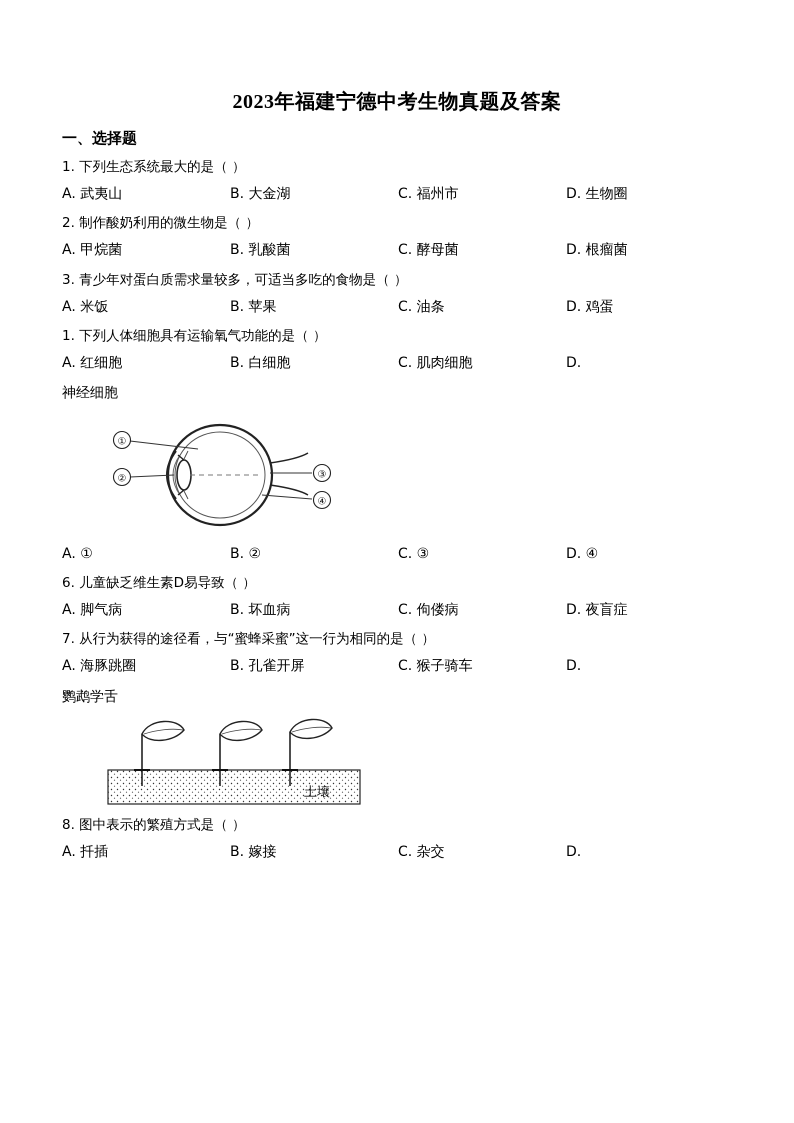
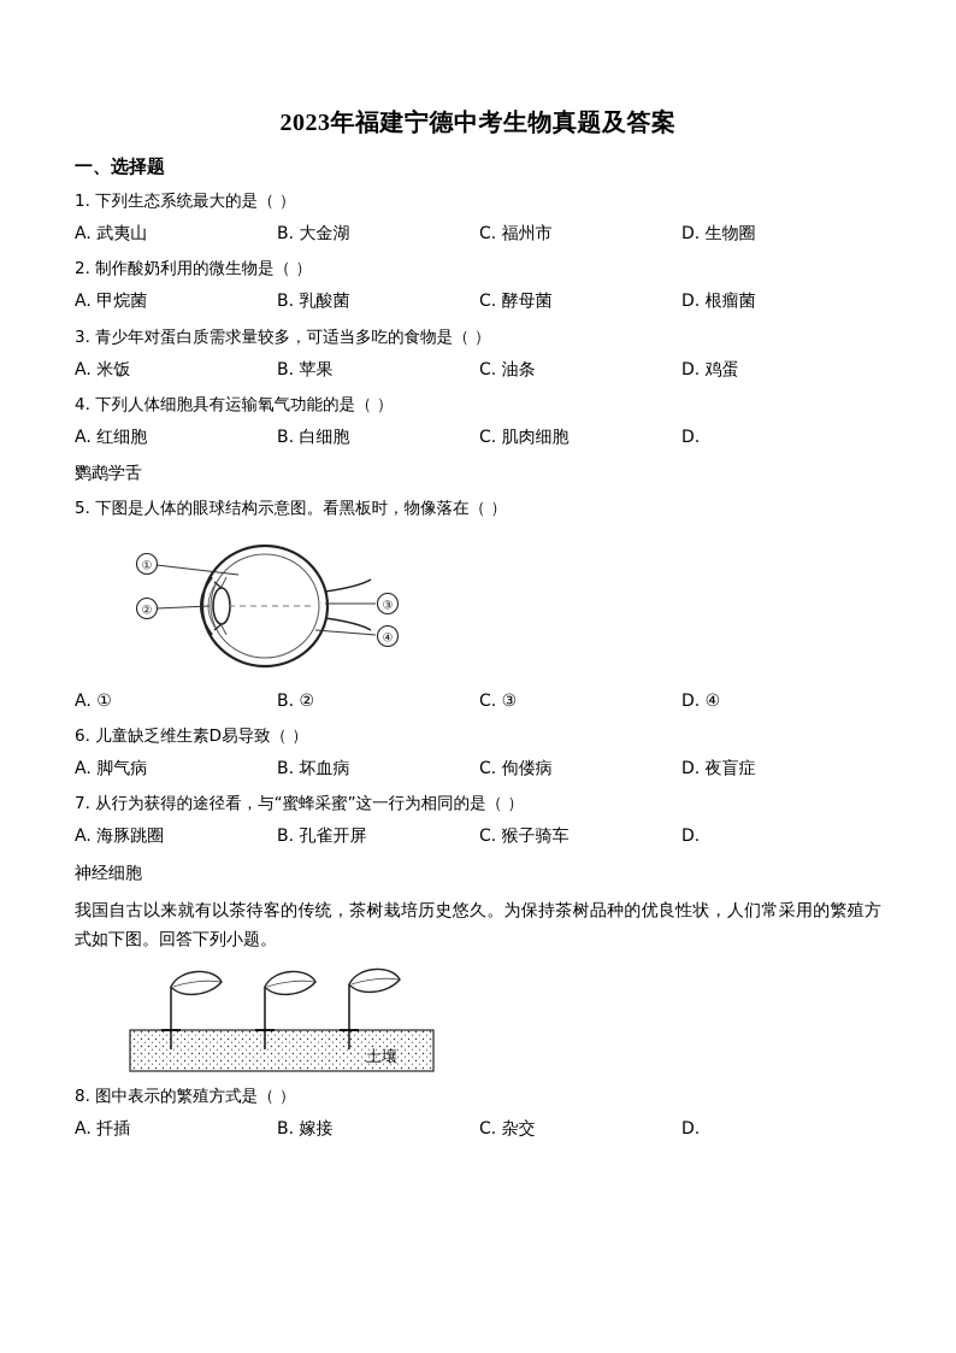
  2023年福建宁德中考生物真题及答案
  一、选择题
  1. 下列生态系统最大的是（ ）
  A. 武夷山 B. 大金湖 C. 福州市 D. 生物圈
  2. 制作酸奶利用的微生物是（ ）
  A. 甲烷菌 B. 乳酸菌 C. 酵母菌 D. 根瘤菌
  3. 青少年对蛋白质需求量较多，可适当多吃的食物是（ ）
  A. 米饭 B. 苹果 C. 油条 D. 鸡蛋
- 1. 下列人体细胞具有运输氧气功能的是（ ）
+ 4. 下列人体细胞具有运输氧气功能的是（ ）
  A. 红细胞 B. 白细胞 C. 肌肉细胞 D.
- 神经细胞
+ 鹦鹉学舌
+ 5. 下图是人体的眼球结构示意图。看黑板时，物像落在（ ）
  ①
  ②
  ③
  ④
  A. ① B. ② C. ③ D. ④
  6. 儿童缺乏维生素D易导致（ ）
  A. 脚气病 B. 坏血病 C. 佝偻病 D. 夜盲症
  7. 从行为获得的途径看，与“蜜蜂采蜜”这一行为相同的是（ ）
  A. 海豚跳圈 B. 孔雀开屏 C. 猴子骑车 D.
- 鹦鹉学舌
+ 神经细胞
+ 我国自古以来就有以茶待客的传统，茶树栽培历史悠久。为保持茶树品种的优良性状，人们常采用的繁殖方式如下图。回答下列小题。
  土壤
  8. 图中表示的繁殖方式是（ ）
  A. 扦插 B. 嫁接 C. 杂交 D.
